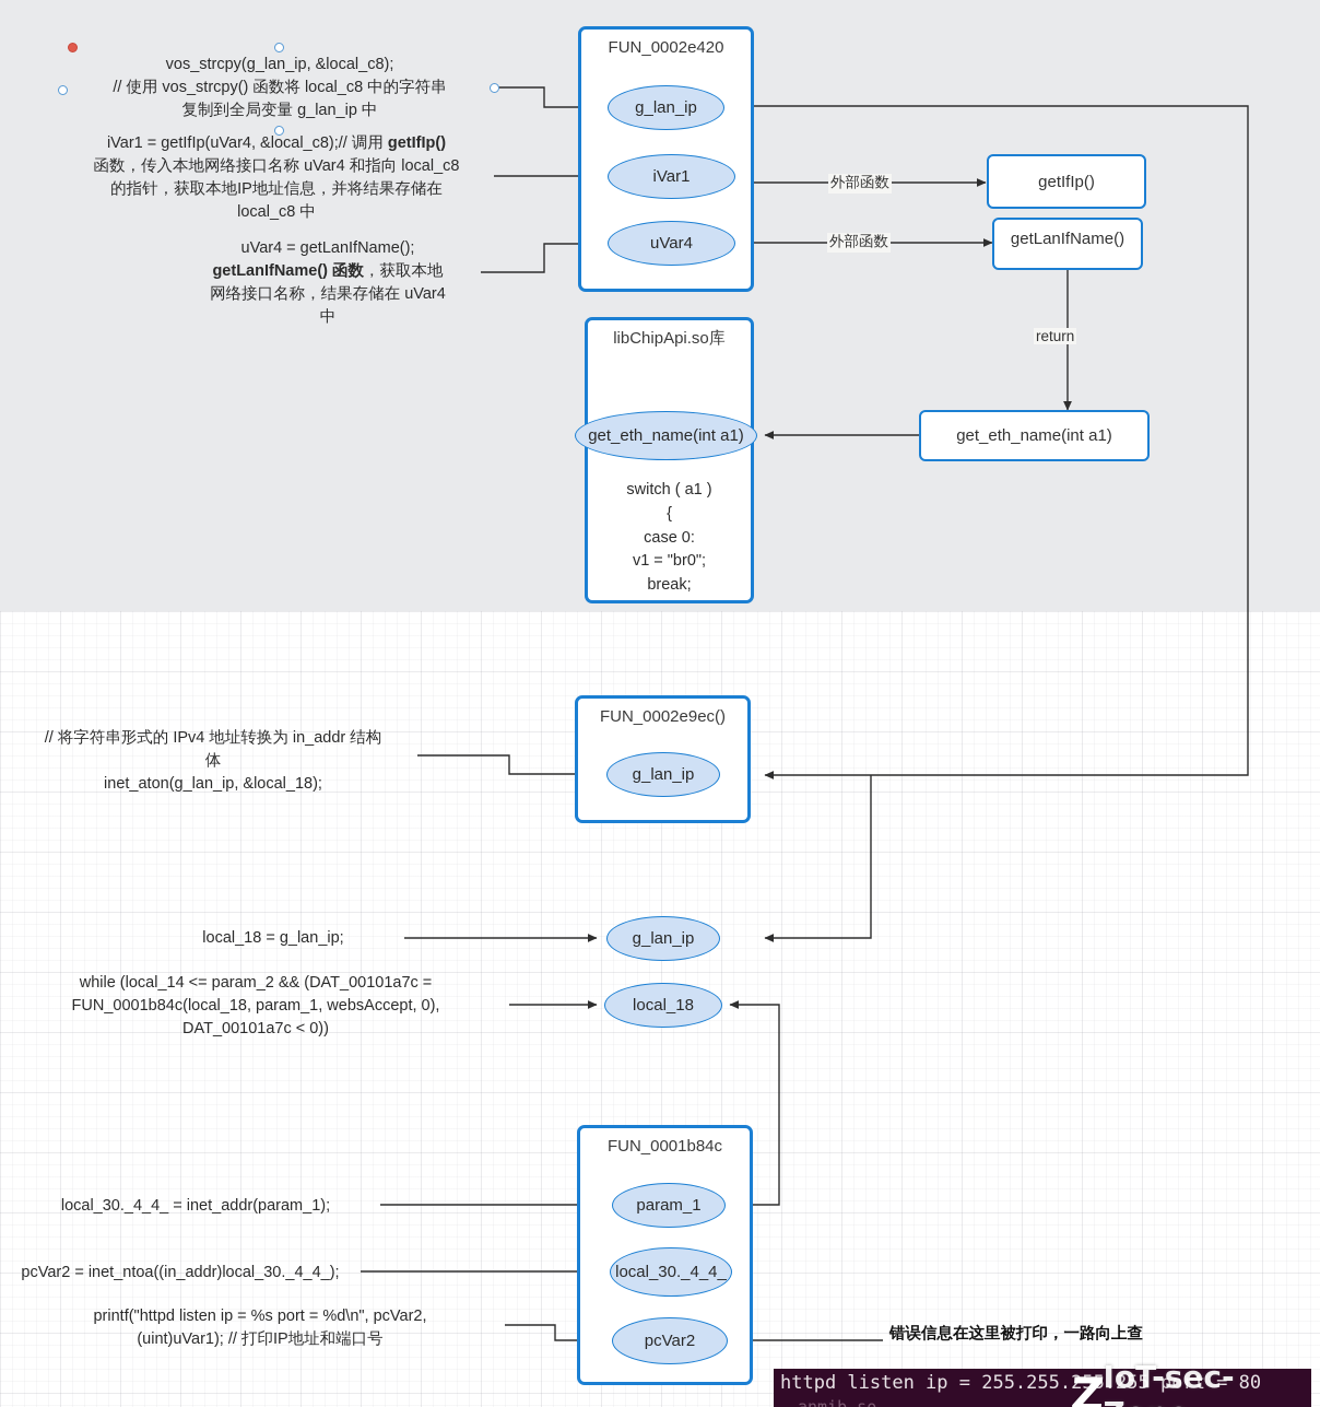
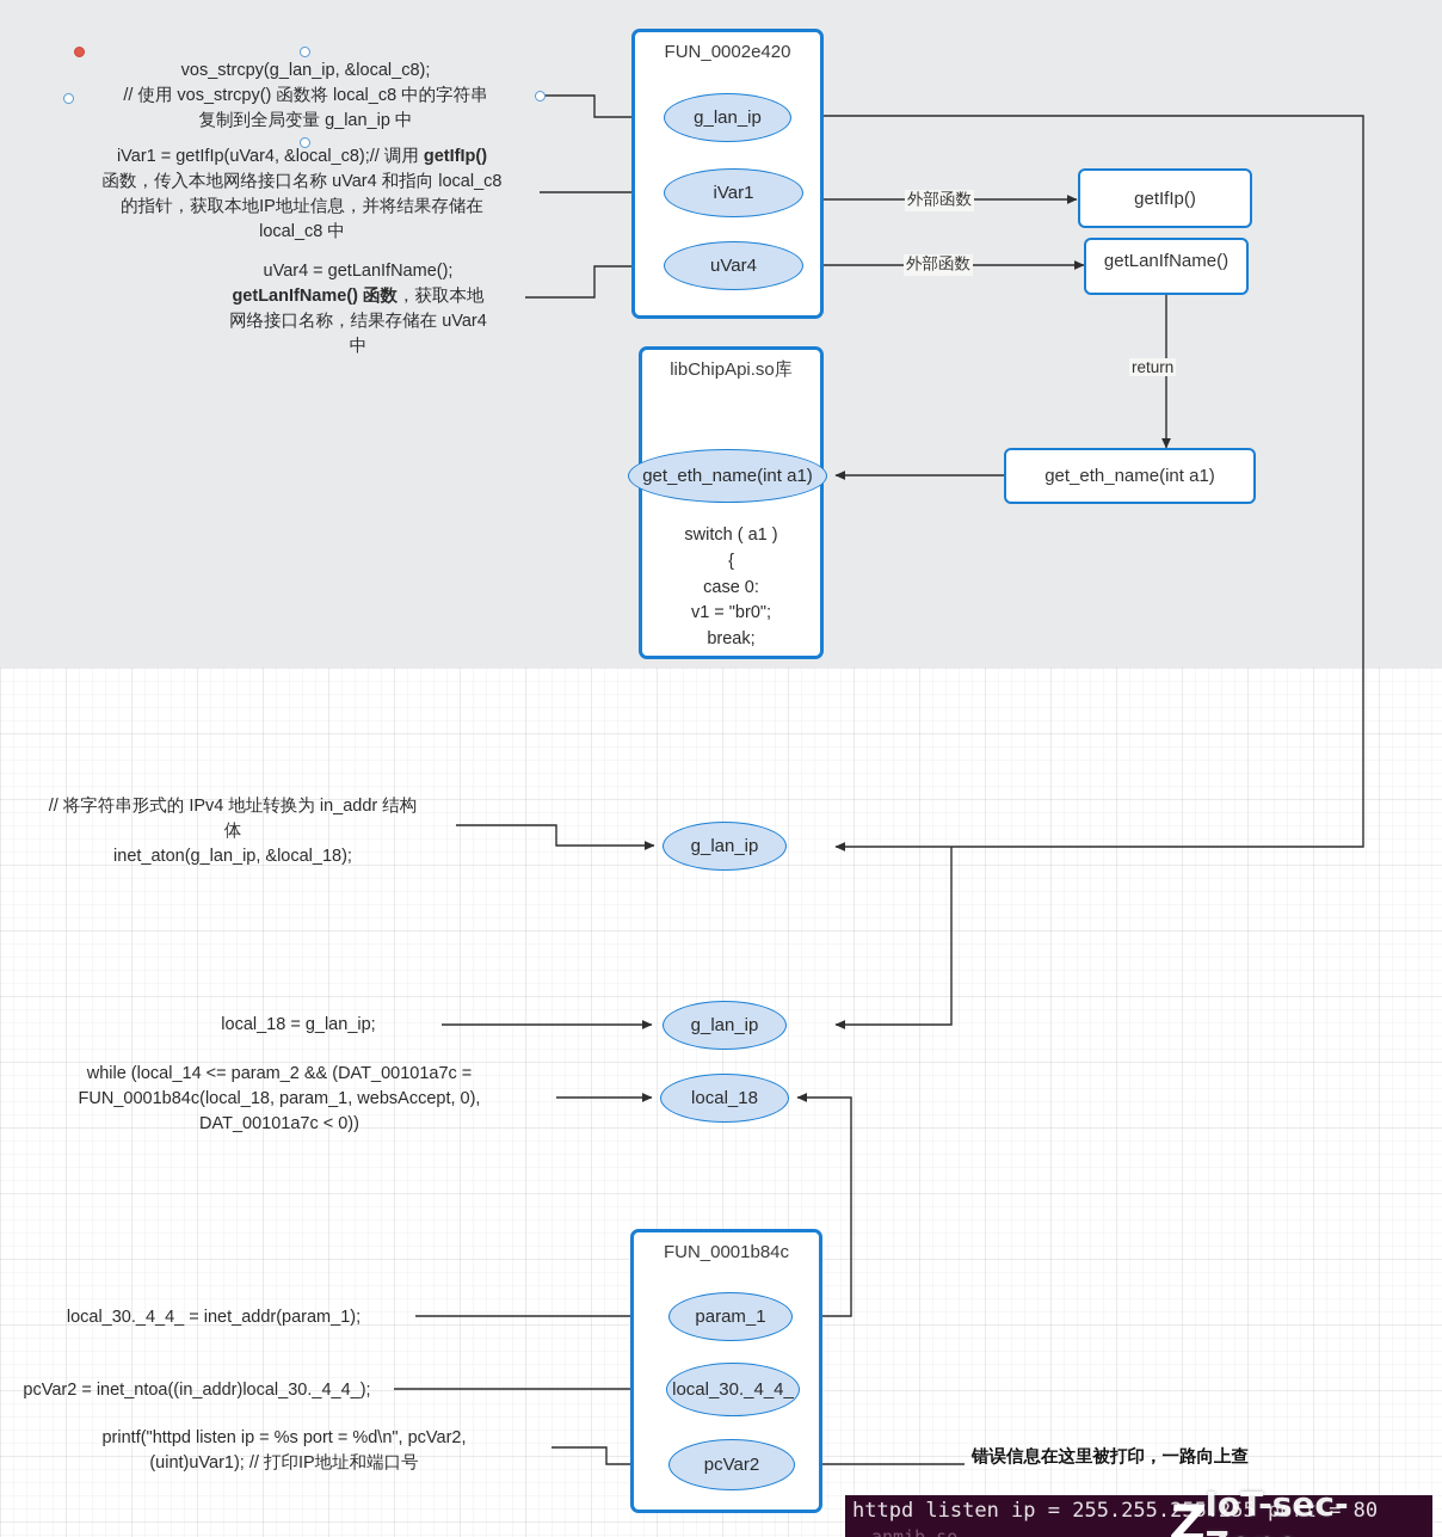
  FUN_0002e420
  g_lan_ip
  iVar1
  uVar4
  libChipApi.so库
  get_eth_name(int a1)
  switch ( a1 )
  {
  case 0:
  v1 = "br0";
  break;
  getIfIp()
  getLanIfName()
  get_eth_name(int a1)
  外部函数
  外部函数
  return
  vos_strcpy(g_lan_ip, &local_c8);
  // 使用 vos_strcpy() 函数将 local_c8 中的字符串
  复制到全局变量 g_lan_ip 中
  iVar1 = getIfIp(uVar4, &local_c8);// 调用 getIfIp()
  函数，传入本地网络接口名称 uVar4 和指向 local_c8
  的指针，获取本地IP地址信息，并将结果存储在
  local_c8 中
  uVar4 = getLanIfName();
  getLanIfName() 函数，获取本地
  网络接口名称，结果存储在 uVar4
  中
- FUN_0002e9ec()
  g_lan_ip
  // 将字符串形式的 IPv4 地址转换为 in_addr 结构
  体
  inet_aton(g_lan_ip, &local_18);
  g_lan_ip
  local_18
  local_18 = g_lan_ip;
  while (local_14 <= param_2 && (DAT_00101a7c =
  FUN_0001b84c(local_18, param_1, websAccept, 0),
  DAT_00101a7c < 0))
  FUN_0001b84c
  param_1
  local_30._4_4_
  pcVar2
  local_30._4_4_ = inet_addr(param_1);
  pcVar2 = inet_ntoa((in_addr)local_30._4_4_);
  printf("httpd listen ip = %s port = %d\n", pcVar2,
  (uint)uVar1); // 打印IP地址和端口号
  错误信息在这里被打印，一路向上查
  httpd listen ip = 255.255.255.255 port = 80
